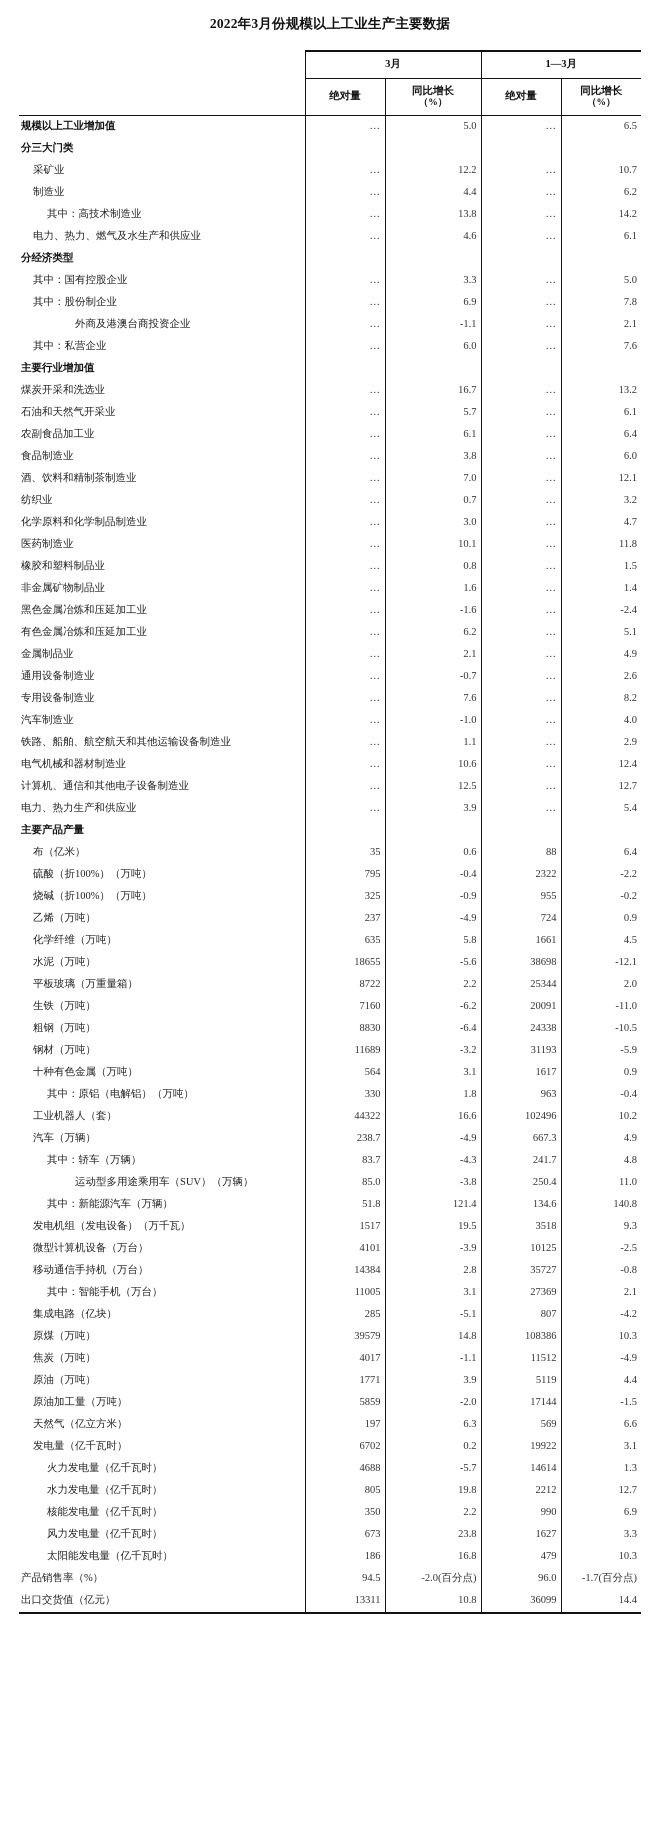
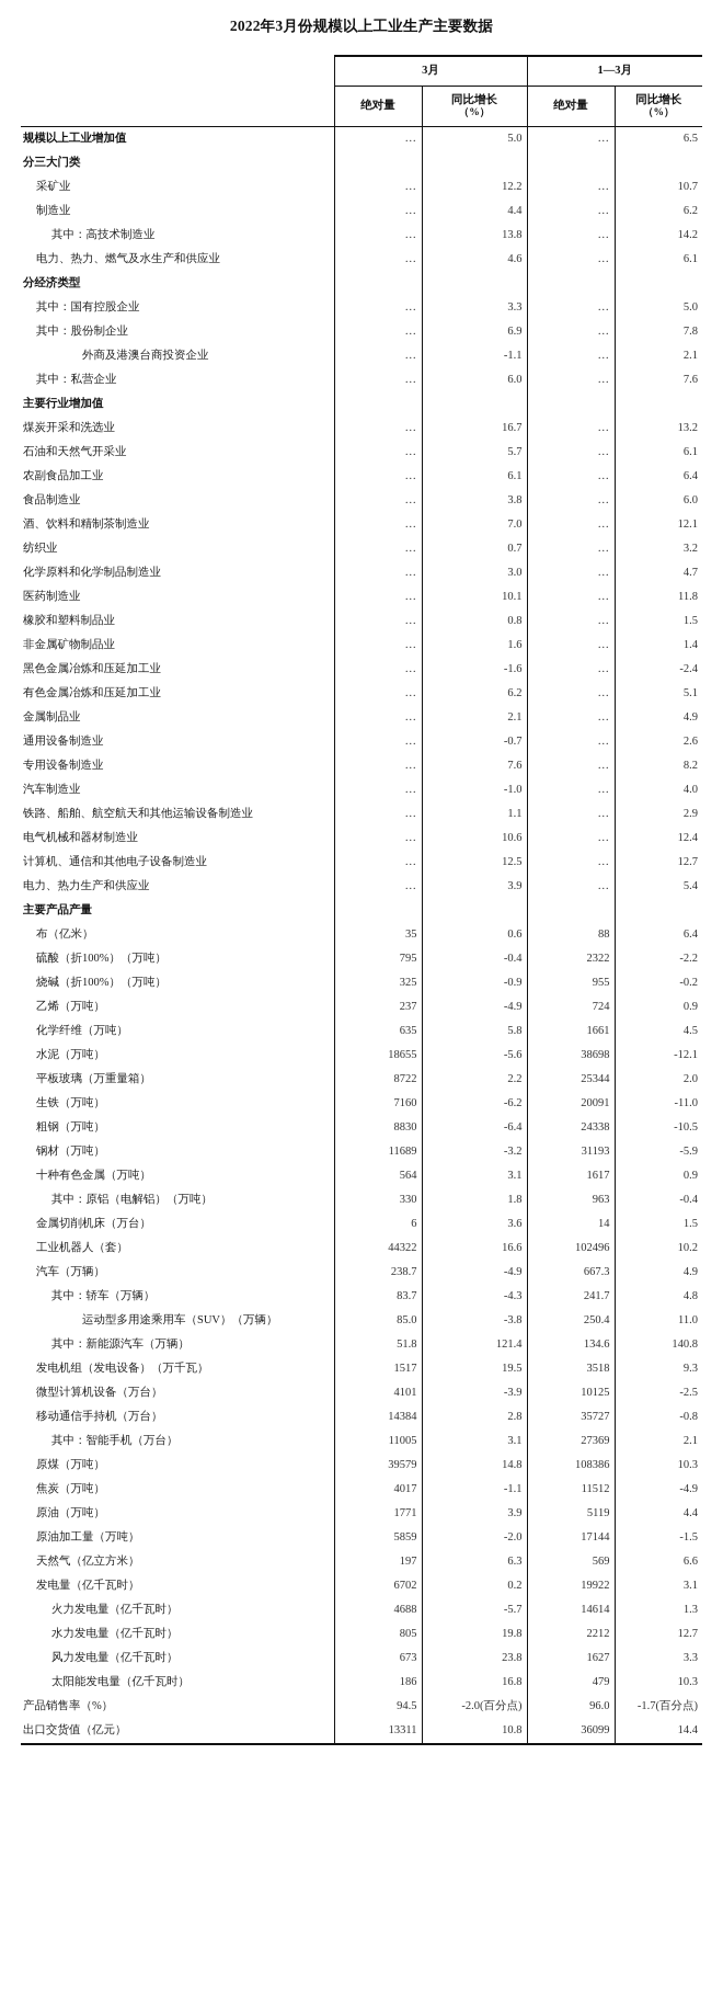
  2022年3月份规模以上工业生产主要数据
  	3月	1—3月
  	绝对量	同比增长 （%）	绝对量	同比增长 （%）
  规模以上工业增加值	…	5.0	…	6.5
  分三大门类
  采矿业	…	12.2	…	10.7
  制造业	…	4.4	…	6.2
  其中：高技术制造业	…	13.8	…	14.2
  电力、热力、燃气及水生产和供应业	…	4.6	…	6.1
  分经济类型
  其中：国有控股企业	…	3.3	…	5.0
  其中：股份制企业	…	6.9	…	7.8
  外商及港澳台商投资企业	…	-1.1	…	2.1
  其中：私营企业	…	6.0	…	7.6
  主要行业增加值
  煤炭开采和洗选业	…	16.7	…	13.2
  石油和天然气开采业	…	5.7	…	6.1
  农副食品加工业	…	6.1	…	6.4
  食品制造业	…	3.8	…	6.0
  酒、饮料和精制茶制造业	…	7.0	…	12.1
  纺织业	…	0.7	…	3.2
  化学原料和化学制品制造业	…	3.0	…	4.7
  医药制造业	…	10.1	…	11.8
  橡胶和塑料制品业	…	0.8	…	1.5
  非金属矿物制品业	…	1.6	…	1.4
  黑色金属冶炼和压延加工业	…	-1.6	…	-2.4
  有色金属冶炼和压延加工业	…	6.2	…	5.1
  金属制品业	…	2.1	…	4.9
  通用设备制造业	…	-0.7	…	2.6
  专用设备制造业	…	7.6	…	8.2
  汽车制造业	…	-1.0	…	4.0
  铁路、船舶、航空航天和其他运输设备制造业	…	1.1	…	2.9
  电气机械和器材制造业	…	10.6	…	12.4
  计算机、通信和其他电子设备制造业	…	12.5	…	12.7
  电力、热力生产和供应业	…	3.9	…	5.4
  主要产品产量
  布（亿米）	35	0.6	88	6.4
  硫酸（折100%）（万吨）	795	-0.4	2322	-2.2
  烧碱（折100%）（万吨）	325	-0.9	955	-0.2
  乙烯（万吨）	237	-4.9	724	0.9
  化学纤维（万吨）	635	5.8	1661	4.5
  水泥（万吨）	18655	-5.6	38698	-12.1
  平板玻璃（万重量箱）	8722	2.2	25344	2.0
  生铁（万吨）	7160	-6.2	20091	-11.0
  粗钢（万吨）	8830	-6.4	24338	-10.5
  钢材（万吨）	11689	-3.2	31193	-5.9
  十种有色金属（万吨）	564	3.1	1617	0.9
  其中：原铝（电解铝）（万吨）	330	1.8	963	-0.4
+ 金属切削机床（万台）	6	3.6	14	1.5
  工业机器人（套）	44322	16.6	102496	10.2
  汽车（万辆）	238.7	-4.9	667.3	4.9
  其中：轿车（万辆）	83.7	-4.3	241.7	4.8
  运动型多用途乘用车（SUV）（万辆）	85.0	-3.8	250.4	11.0
  其中：新能源汽车（万辆）	51.8	121.4	134.6	140.8
  发电机组（发电设备）（万千瓦）	1517	19.5	3518	9.3
  微型计算机设备（万台）	4101	-3.9	10125	-2.5
  移动通信手持机（万台）	14384	2.8	35727	-0.8
  其中：智能手机（万台）	11005	3.1	27369	2.1
- 集成电路（亿块）	285	-5.1	807	-4.2
  原煤（万吨）	39579	14.8	108386	10.3
  焦炭（万吨）	4017	-1.1	11512	-4.9
  原油（万吨）	1771	3.9	5119	4.4
  原油加工量（万吨）	5859	-2.0	17144	-1.5
  天然气（亿立方米）	197	6.3	569	6.6
  发电量（亿千瓦时）	6702	0.2	19922	3.1
  火力发电量（亿千瓦时）	4688	-5.7	14614	1.3
  水力发电量（亿千瓦时）	805	19.8	2212	12.7
- 核能发电量（亿千瓦时）	350	2.2	990	6.9
  风力发电量（亿千瓦时）	673	23.8	1627	3.3
  太阳能发电量（亿千瓦时）	186	16.8	479	10.3
  产品销售率（%）	94.5	-2.0(百分点)	96.0	-1.7(百分点)
  出口交货值（亿元）	13311	10.8	36099	14.4
